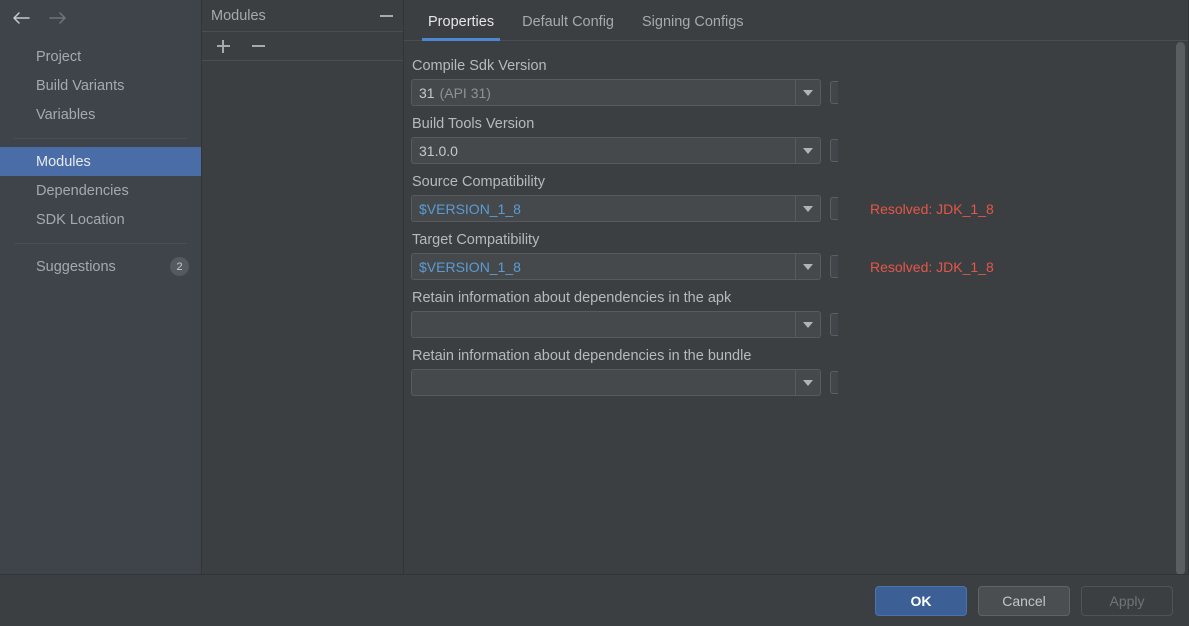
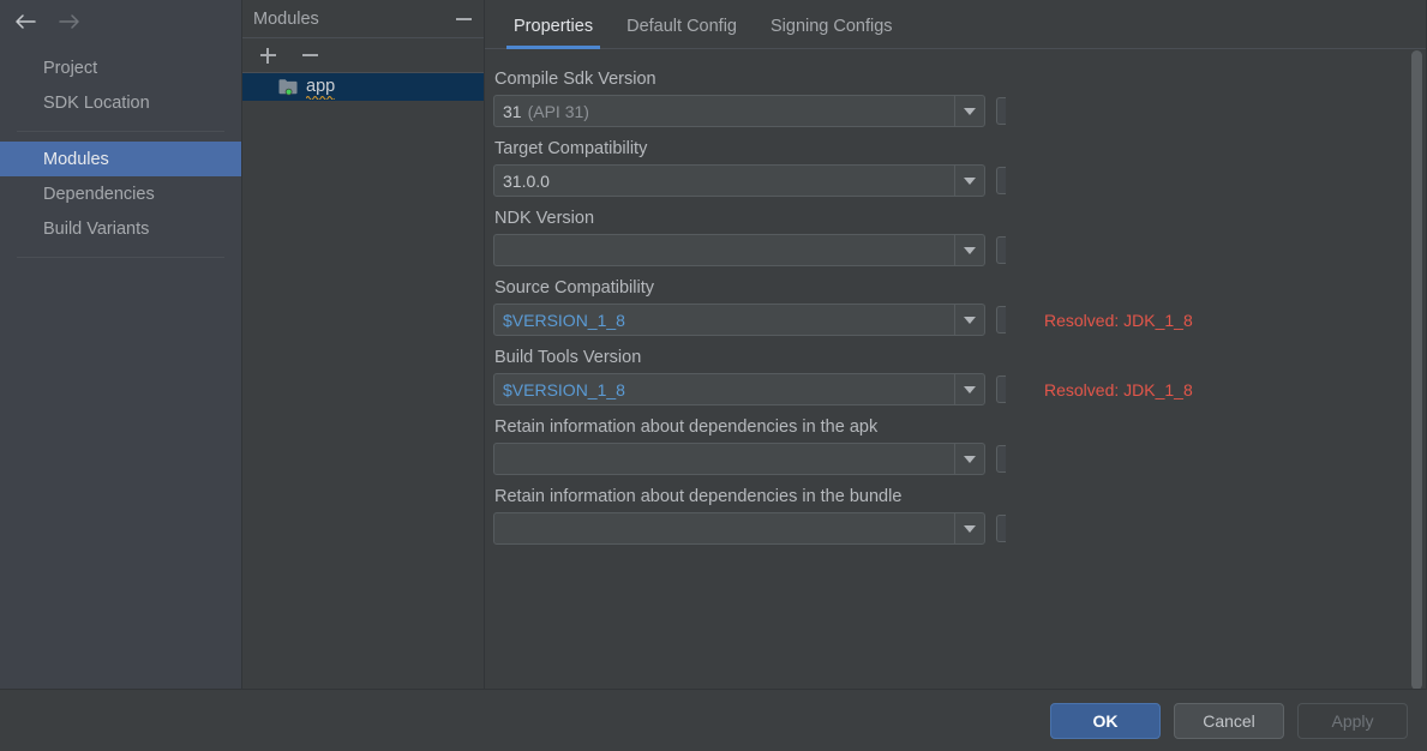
  Project
- Build Variants
+ SDK Location
- Variables
  Modules
  Dependencies
- SDK Location
+ Build Variants
- Suggestions
- 2
  Modules
+ app
  Properties
  Default Config
  Signing Configs
  Compile Sdk Version
  31
  (API 31)
- Build Tools Version
+ Target Compatibility
  31.0.0
+ NDK Version
  Source Compatibility
  $VERSION_1_8
  Resolved: JDK_1_8
- Target Compatibility
+ Build Tools Version
  $VERSION_1_8
  Resolved: JDK_1_8
  Retain information about dependencies in the apk
  Retain information about dependencies in the bundle
  OK
  Cancel
  Apply
